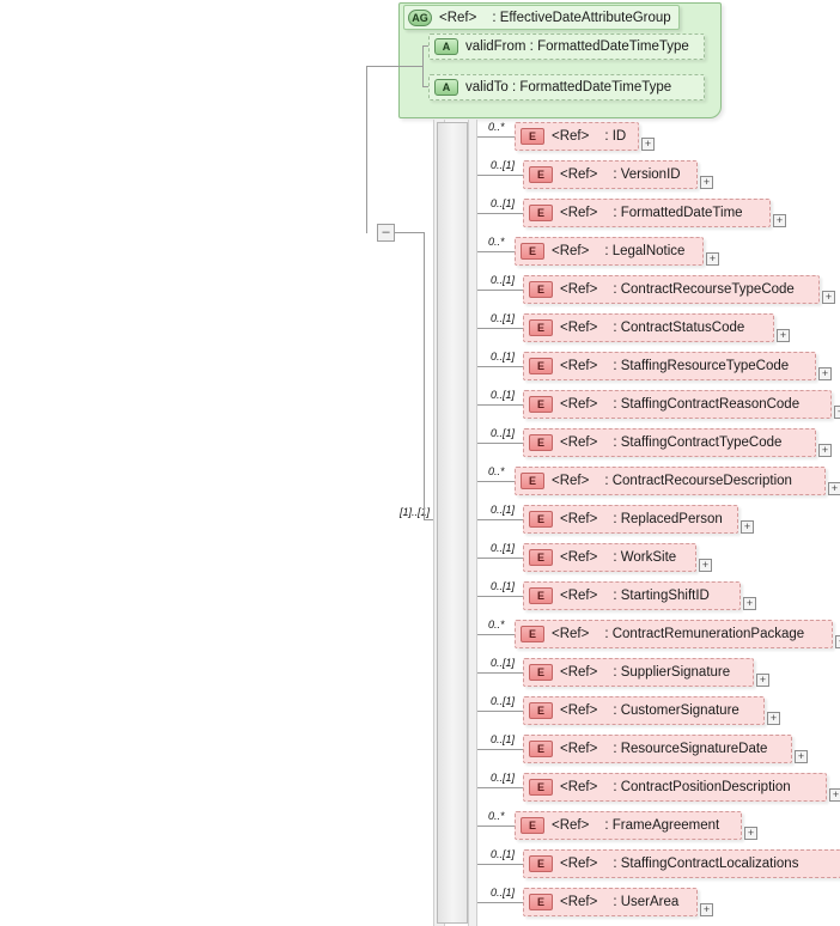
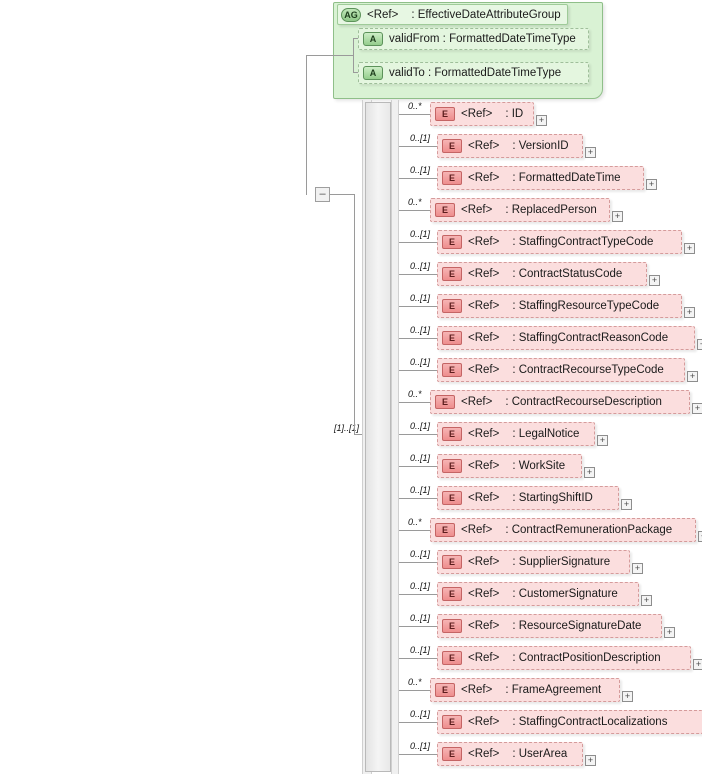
  AG
  <Ref>
  : EffectiveDateAttributeGroup
  A
  validFrom : FormattedDateTimeType
  A
  validTo : FormattedDateTimeType
  –
  [1]..[1]
  0..*
  E
  <Ref>
  : ID
  +
  0..[1]
  E
  <Ref>
  : VersionID
  +
  0..[1]
  E
  <Ref>
  : FormattedDateTime
  +
  0..*
  E
  <Ref>
- : LegalNotice
+ : ReplacedPerson
  +
  0..[1]
  E
  <Ref>
- : ContractRecourseTypeCode
+ : StaffingContractTypeCode
  +
  0..[1]
  E
  <Ref>
  : ContractStatusCode
  +
  0..[1]
  E
  <Ref>
  : StaffingResourceTypeCode
  +
  0..[1]
  E
  <Ref>
  : StaffingContractReasonCode
  0..[1]
  E
  <Ref>
- : StaffingContractTypeCode
+ : ContractRecourseTypeCode
  +
  0..*
  E
  <Ref>
  : ContractRecourseDescription
  +
  0..[1]
  E
  <Ref>
- : ReplacedPerson
+ : LegalNotice
  +
  0..[1]
  E
  <Ref>
  : WorkSite
  +
  0..[1]
  E
  <Ref>
  : StartingShiftID
  +
  0..*
  E
  <Ref>
  : ContractRemunerationPackage
  0..[1]
  E
  <Ref>
  : SupplierSignature
  +
  0..[1]
  E
  <Ref>
  : CustomerSignature
  +
  0..[1]
  E
  <Ref>
  : ResourceSignatureDate
  +
  0..[1]
  E
  <Ref>
  : ContractPositionDescription
  +
  0..*
  E
  <Ref>
  : FrameAgreement
  +
  0..[1]
  E
  <Ref>
  : StaffingContractLocalizations
  0..[1]
  E
  <Ref>
  : UserArea
  +
